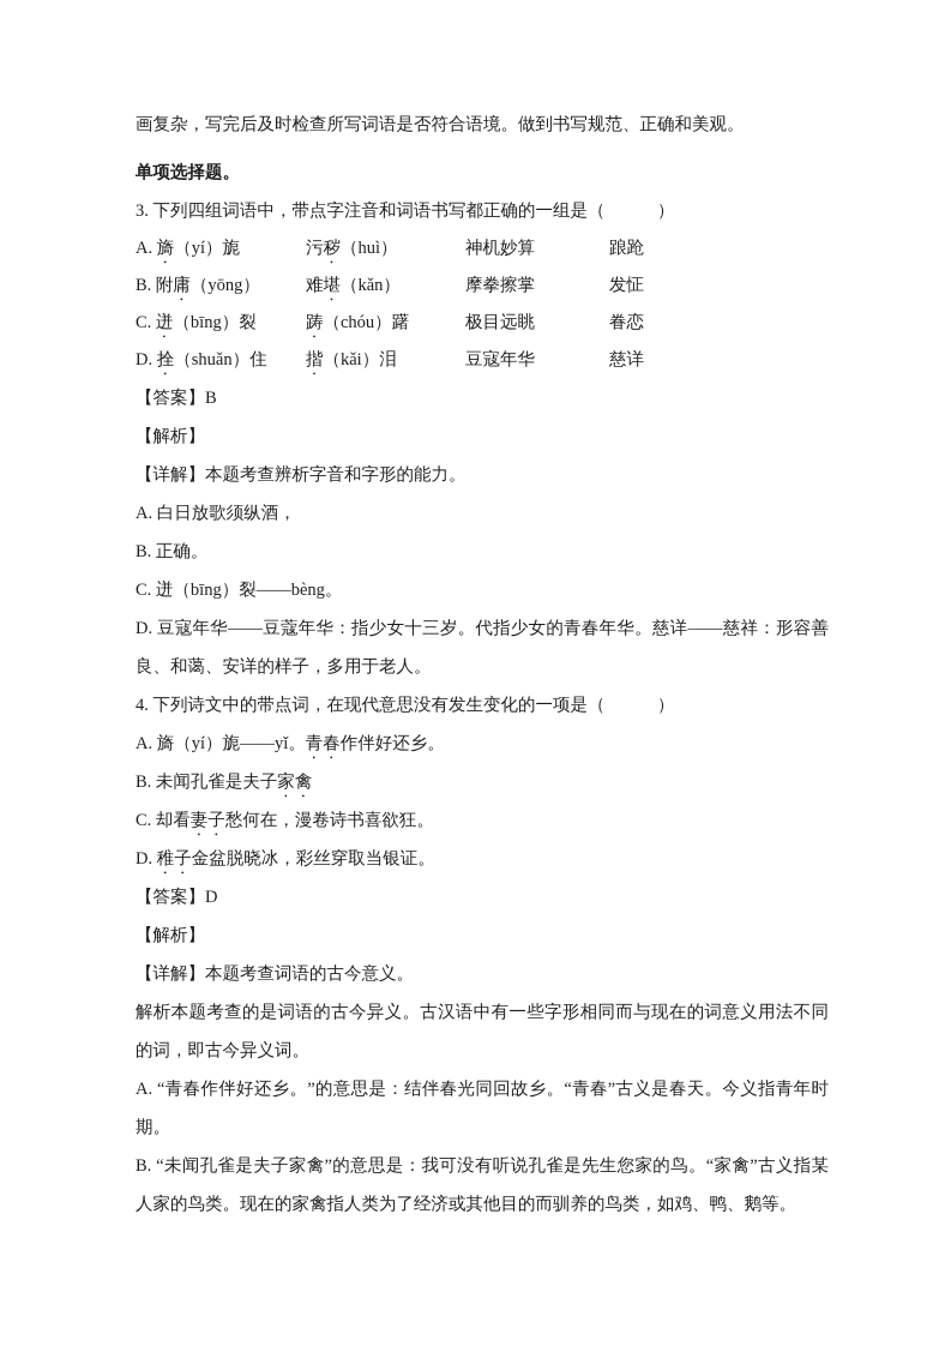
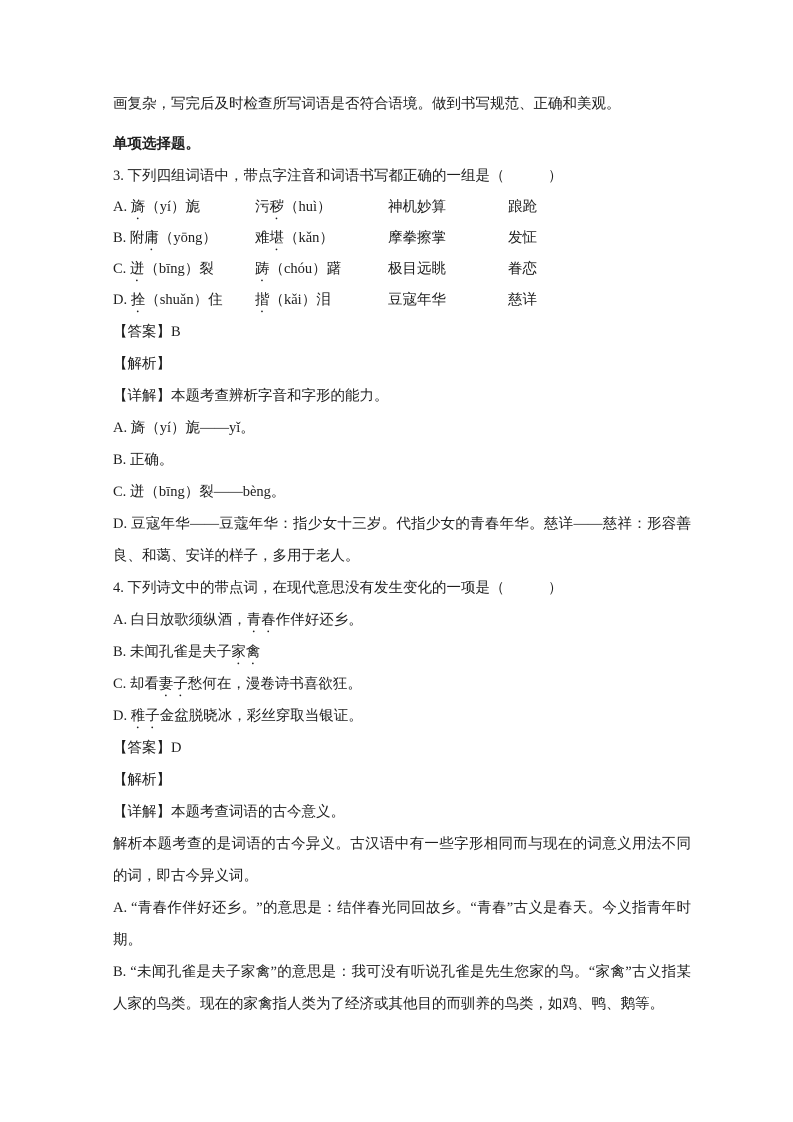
  画复杂，写完后及时检查所写词语是否符合语境。做到书写规范、正确和美观。
  单项选择题。
  3. 下列四组词语中，带点字注音和词语书写都正确的一组是（ ）
  A. 旖（yí）旎
  污秽（huì）
  神机妙算
  踉跄
  B. 附庸（yōng）
  难堪（kǎn）
  摩拳擦掌
  发怔
  C. 迸（bīng）裂
  踌（chóu）躇
  极目远眺
  眷恋
  D. 拴（shuǎn）住
  揩（kǎi）泪
  豆寇年华
  慈详
  【答案】B
  【解析】
  【详解】本题考查辨析字音和字形的能力。
- A. 白日放歌须纵酒，
+ A. 旖（yí）旎——yǐ。
  B. 正确。
  C. 迸（bīng）裂——bèng。
  D. 豆寇年华——豆蔻年华：指少女十三岁。代指少女的青春年华。慈详——慈祥：形容善良、和蔼、安详的样子，多用于老人。
  4. 下列诗文中的带点词，在现代意思没有发生变化的一项是（ ）
- A. 旖（yí）旎——yǐ。青春作伴好还乡。
+ A. 白日放歌须纵酒，青春作伴好还乡。
  B. 未闻孔雀是夫子家禽
  C. 却看妻子愁何在，漫卷诗书喜欲狂。
  D. 稚子金盆脱晓冰，彩丝穿取当银证。
  【答案】D
  【解析】
  【详解】本题考查词语的古今意义。
  解析本题考查的是词语的古今异义。古汉语中有一些字形相同而与现在的词意义用法不同的词，即古今异义词。
  A. “青春作伴好还乡。”的意思是：结伴春光同回故乡。“青春”古义是春天。今义指青年时期。
  B. “未闻孔雀是夫子家禽”的意思是：我可没有听说孔雀是先生您家的鸟。“家禽”古义指某人家的鸟类。现在的家禽指人类为了经济或其他目的而驯养的鸟类，如鸡、鸭、鹅等。
